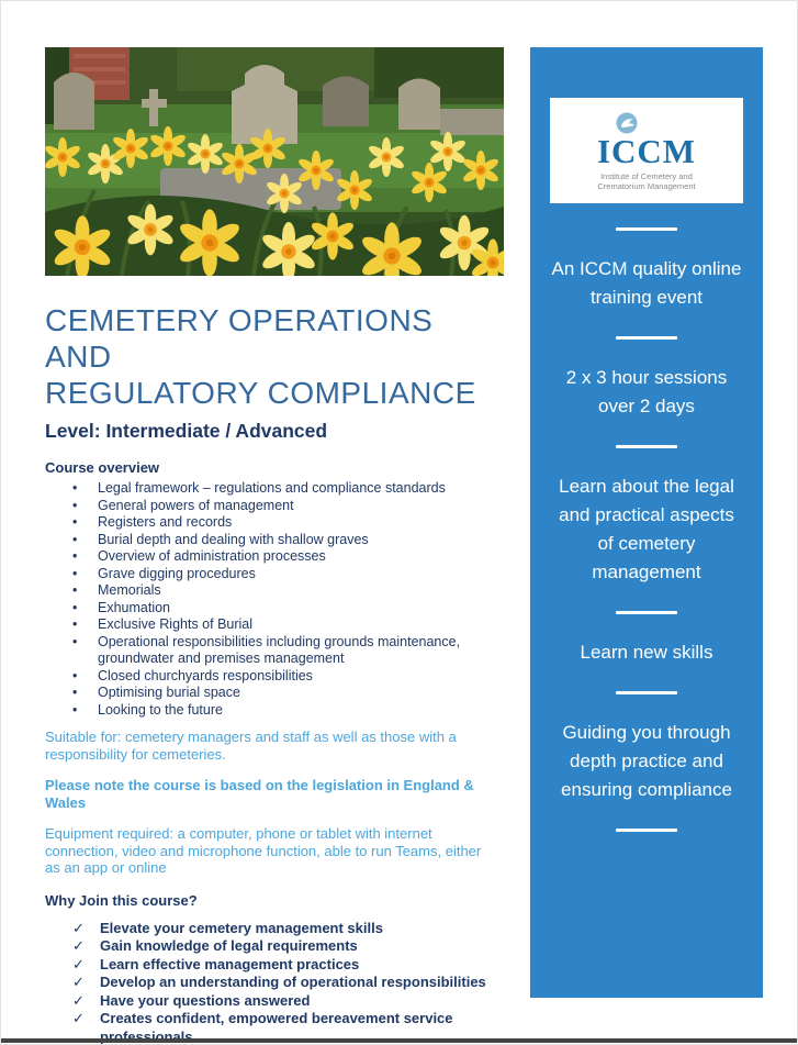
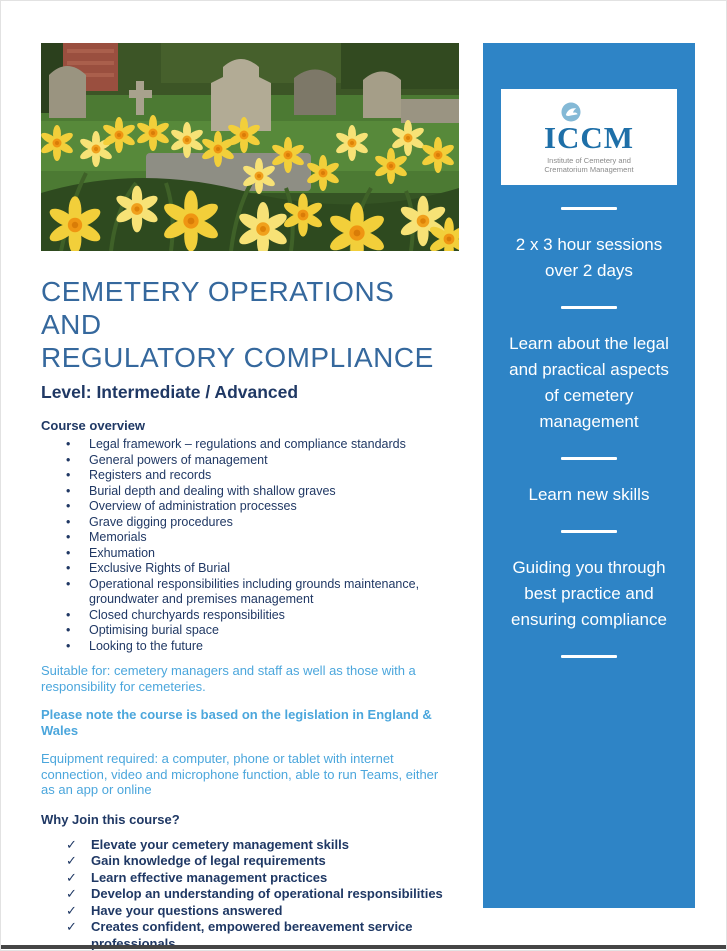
  CEMETERY OPERATIONS AND
  REGULATORY COMPLIANCE
  Level: Intermediate / Advanced
  Course overview
  •
  Legal framework – regulations and compliance standards
  •
  General powers of management
  •
  Registers and records
  •
  Burial depth and dealing with shallow graves
  •
  Overview of administration processes
  •
  Grave digging procedures
  •
  Memorials
  •
  Exhumation
  •
  Exclusive Rights of Burial
  •
  Operational responsibilities including grounds maintenance, groundwater and premises management
  •
  Closed churchyards responsibilities
  •
  Optimising burial space
  •
  Looking to the future
  Suitable for: cemetery managers and staff as well as those with a responsibility for cemeteries.
  Please note the course is based on the legislation in England & Wales
  Equipment required: a computer, phone or tablet with internet connection, video and microphone function, able to run Teams, either as an app or online
  Why Join this course?
  ✓
  Elevate your cemetery management skills
  ✓
  Gain knowledge of legal requirements
  ✓
  Learn effective management practices
  ✓
  Develop an understanding of operational responsibilities
  ✓
  Have your questions answered
  ✓
  Creates confident, empowered bereavement service professionals
  ICCM
  Institute of Cemetery and
  Crematorium Management
- An ICCM quality online training event
  2 x 3 hour sessions over 2 days
  Learn about the legal and practical aspects of cemetery management
  Learn new skills
- Guiding you through depth practice and ensuring compliance
+ Guiding you through best practice and ensuring compliance
